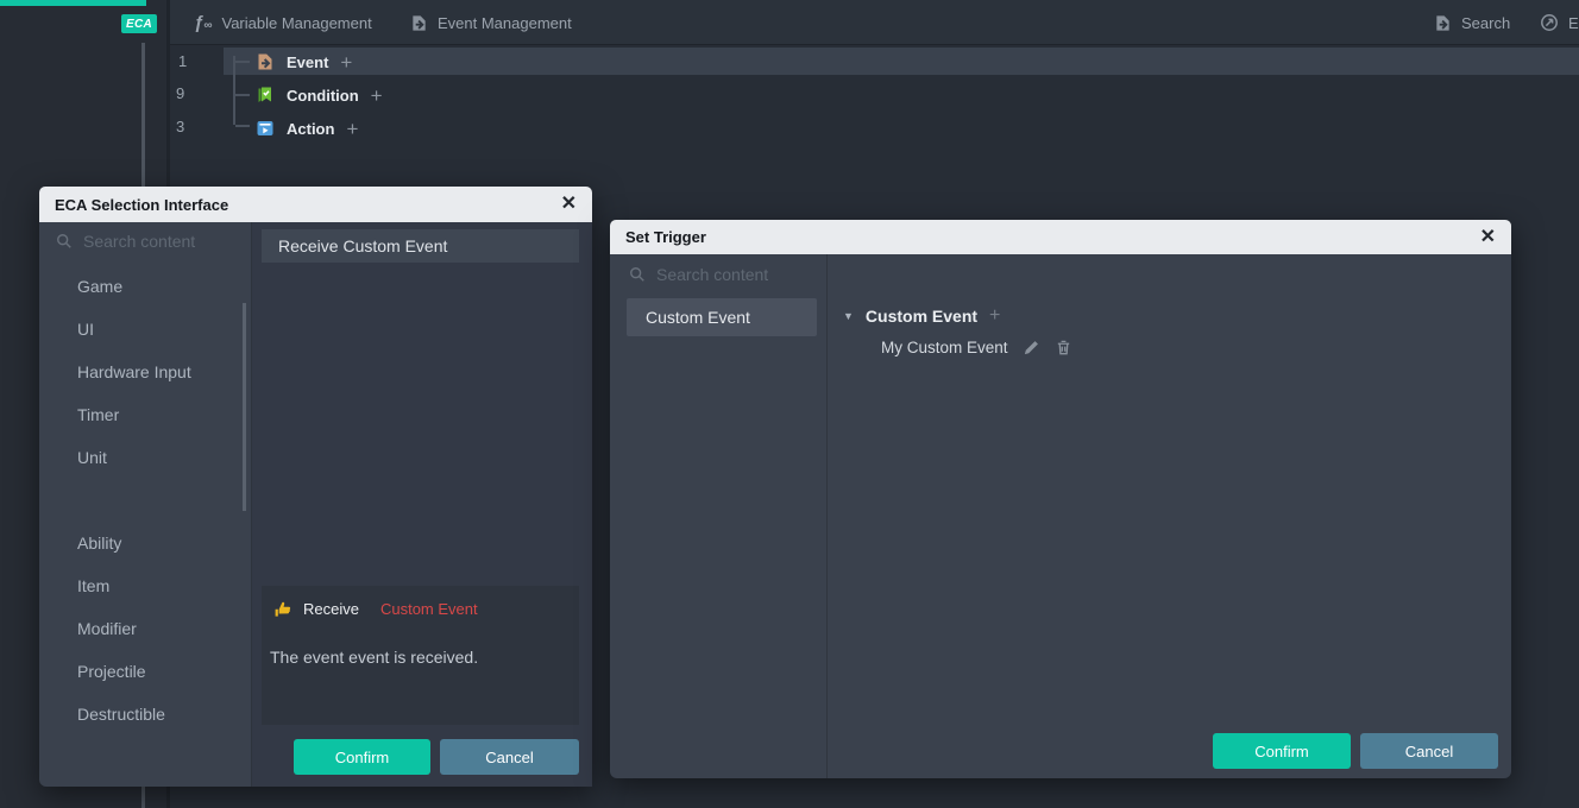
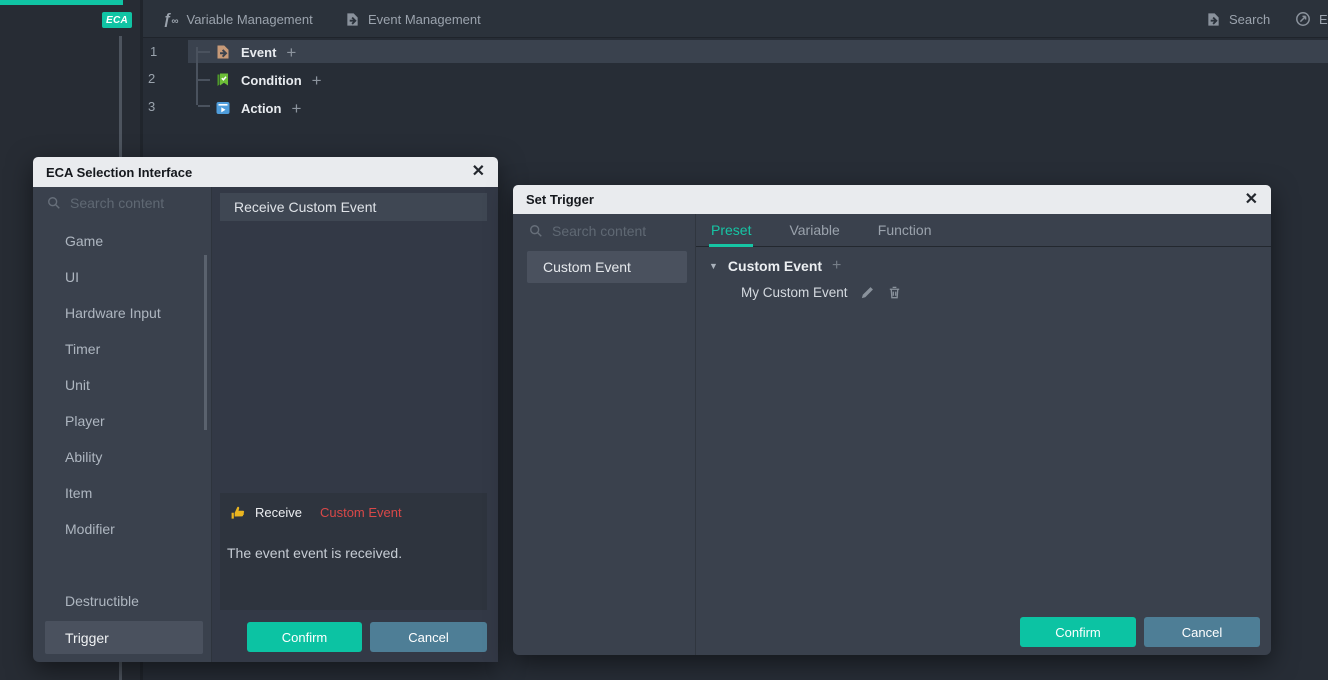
  ECA
  ƒ∞
  Variable Management
  Event Management
  Search
  E
  1
- 9
+ 2
  3
  Event
  +
  Condition
  +
  Action
  +
  ECA Selection Interface
  ✕
  Search content
  Game
  UI
  Hardware Input
  Timer
  Unit
+ Player
  Ability
  Item
  Modifier
- Projectile
  Destructible
+ Trigger
  Receive Custom Event
  Receive
  Custom Event
  The event event is received.
  Confirm
  Cancel
  Set Trigger
  ✕
  Search content
  Custom Event
+ Preset
+ Variable
+ Function
  ▼
  Custom Event
  +
  My Custom Event
  Confirm
  Cancel
